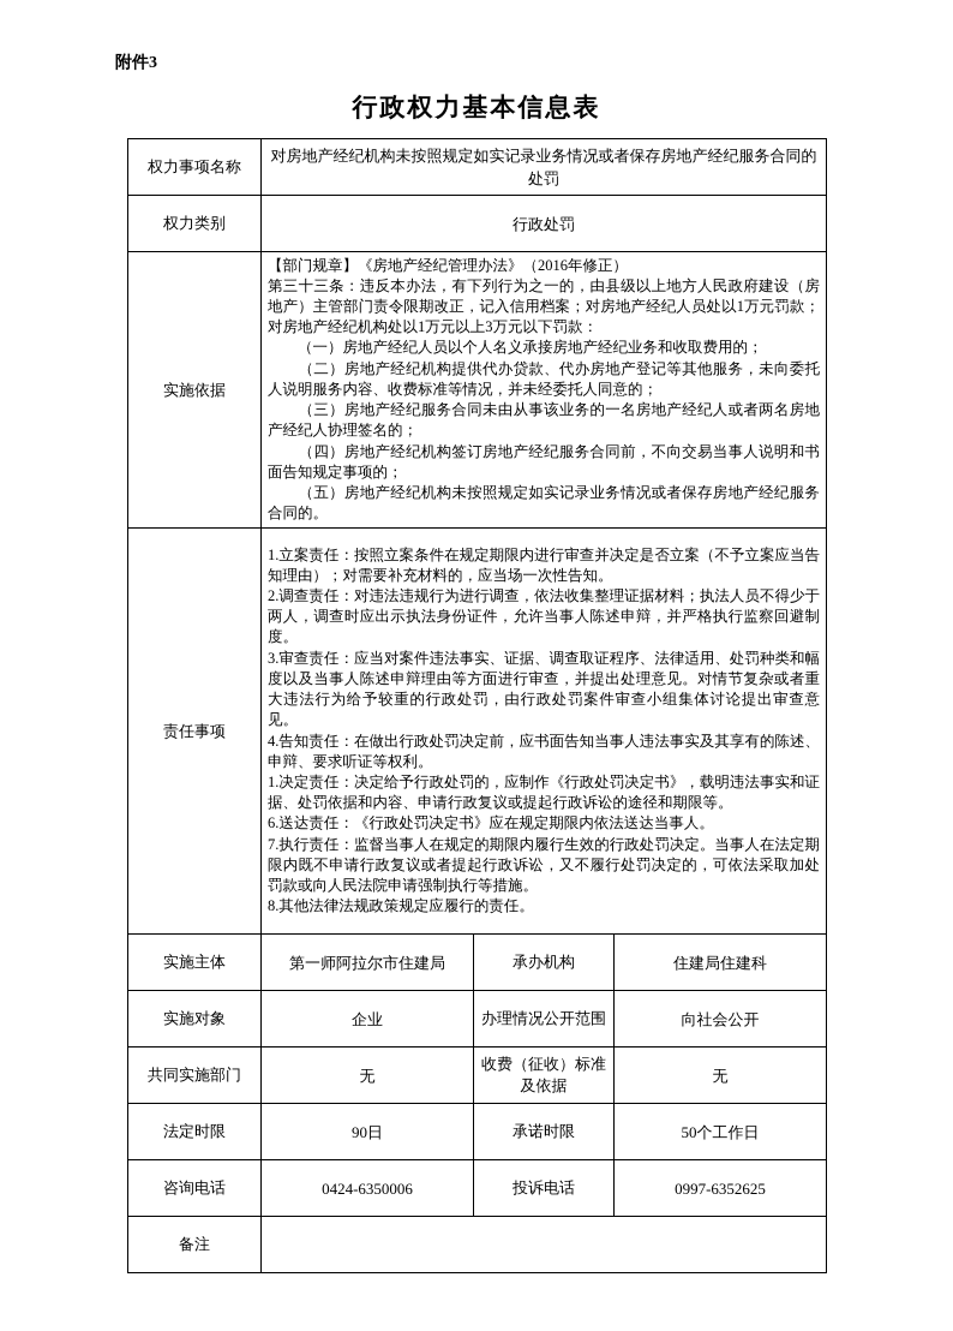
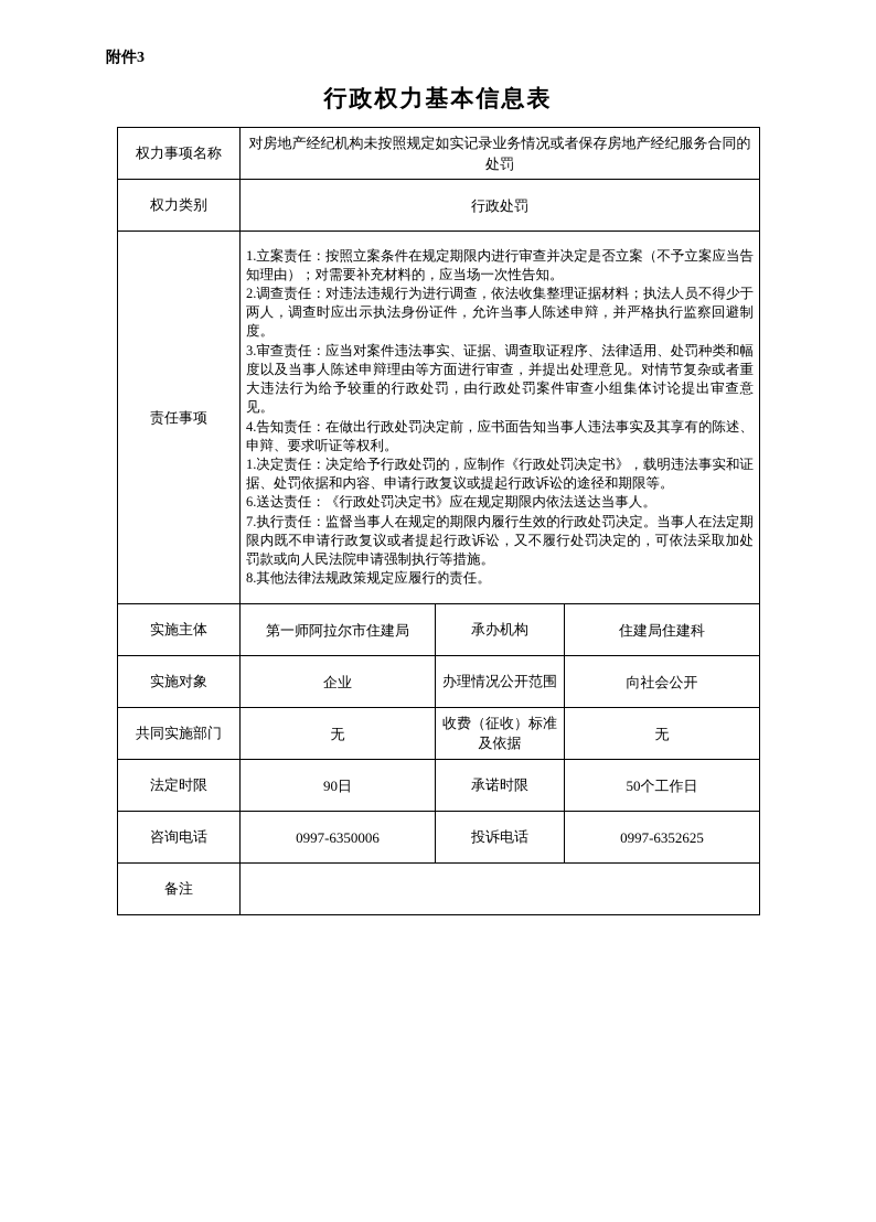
  附件3
  行政权力基本信息表
  权力事项名称	对房地产经纪机构未按照规定如实记录业务情况或者保存房地产经纪服务合同的处罚
  权力类别	行政处罚
- 实施依据	【部门规章】《房地产经纪管理办法》（2016年修正）第三十三条：违反本办法，有下列行为之一的，由县级以上地方人民政府建设（房地产）主管部门责令限期改正，记入信用档案；对房地产经纪人员处以1万元罚款；对房地产经纪机构处以1万元以上3万元以下罚款： （一）房地产经纪人员以个人名义承接房地产经纪业务和收取费用的； （二）房地产经纪机构提供代办贷款、代办房地产登记等其他服务，未向委托人说明服务内容、收费标准等情况，并未经委托人同意的； （三）房地产经纪服务合同未由从事该业务的一名房地产经纪人或者两名房地产经纪人协理签名的； （四）房地产经纪机构签订房地产经纪服务合同前，不向交易当事人说明和书面告知规定事项的； （五）房地产经纪机构未按照规定如实记录业务情况或者保存房地产经纪服务合同的。
  责任事项	1.立案责任：按照立案条件在规定期限内进行审查并决定是否立案（不予立案应当告知理由）；对需要补充材料的，应当场一次性告知。2.调查责任：对违法违规行为进行调查，依法收集整理证据材料；执法人员不得少于两人，调查时应出示执法身份证件，允许当事人陈述申辩，并严格执行监察回避制度。3.审查责任：应当对案件违法事实、证据、调查取证程序、法律适用、处罚种类和幅度以及当事人陈述申辩理由等方面进行审查，并提出处理意见。对情节复杂或者重大违法行为给予较重的行政处罚，由行政处罚案件审查小组集体讨论提出审查意见。4.告知责任：在做出行政处罚决定前，应书面告知当事人违法事实及其享有的陈述、申辩、要求听证等权利。1.决定责任：决定给予行政处罚的，应制作《行政处罚决定书》，载明违法事实和证据、处罚依据和内容、申请行政复议或提起行政诉讼的途径和期限等。6.送达责任：《行政处罚决定书》应在规定期限内依法送达当事人。7.执行责任：监督当事人在规定的期限内履行生效的行政处罚决定。当事人在法定期限内既不申请行政复议或者提起行政诉讼，又不履行处罚决定的，可依法采取加处罚款或向人民法院申请强制执行等措施。8.其他法律法规政策规定应履行的责任。
  实施主体	第一师阿拉尔市住建局	承办机构	住建局住建科
  实施对象	企业	办理情况公开范围	向社会公开
  共同实施部门	无	收费（征收）标准及依据	无
  法定时限	90日	承诺时限	50个工作日
- 咨询电话	0424-6350006	投诉电话	0997-6352625
+ 咨询电话	0997-6350006	投诉电话	0997-6352625
  备注
